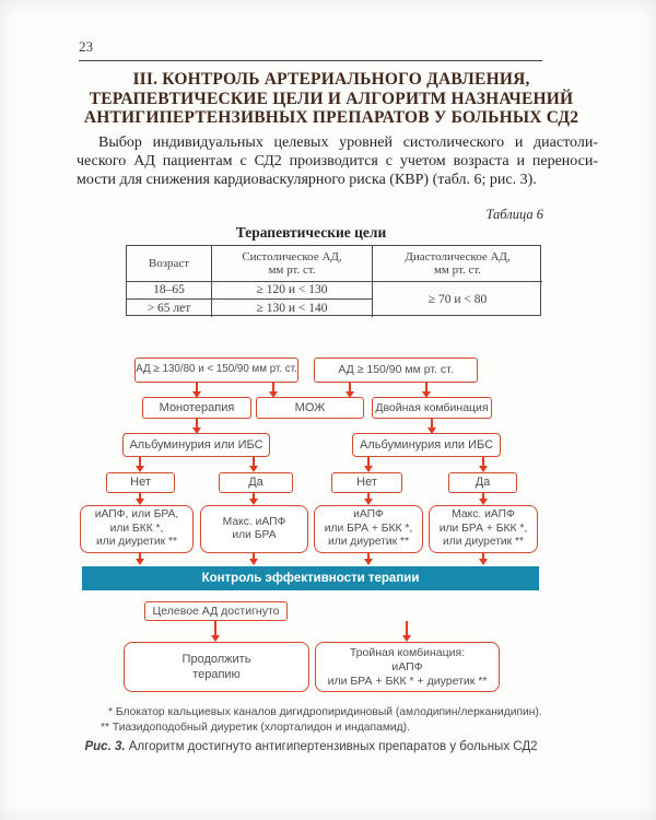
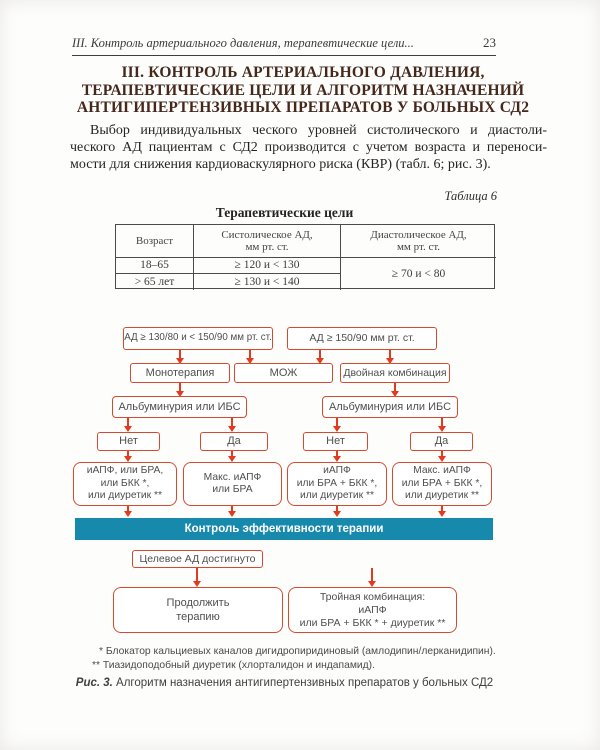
+ III. Контроль артериального давления, терапевтические цели...
  23
  III. КОНТРОЛЬ АРТЕРИАЛЬНОГО ДАВЛЕНИЯ,
  ТЕРАПЕВТИЧЕСКИЕ ЦЕЛИ И АЛГОРИТМ НАЗНАЧЕНИЙ
  АНТИГИПЕРТЕНЗИВНЫХ ПРЕПАРАТОВ У БОЛЬНЫХ СД2
- Выбор индивидуальных целевых уровней систолического и диастоли-
+ Выбор индивидуальных ческого уровней систолического и диастоли-
  ческого АД пациентам с СД2 производится с учетом возраста и переноси-
  мости для снижения кардиоваскулярного риска (КВР) (табл. 6; рис. 3).
  Таблица 6
  Терапевтические цели
  Возраст
  Систолическое АД,
  мм рт. ст.
  Диастолическое АД,
  мм рт. ст.
  18–65
  ≥ 120 и < 130
  ≥ 70 и < 80
  > 65 лет
  ≥ 130 и < 140
  АД ≥ 130/80 и < 150/90 мм рт. ст.
  АД ≥ 150/90 мм рт. ст.
  Монотерапия
  МОЖ
  Двойная комбинация
  Альбуминурия или ИБС
  Альбуминурия или ИБС
  Нет
  Да
  Нет
  Да
  иАПФ, или БРА,
  или БКК *,
  или диуретик **
  Макс. иАПФ
  или БРА
  иАПФ
  или БРА + БКК *,
  или диуретик **
  Макс. иАПФ
  или БРА + БКК *,
  или диуретик **
  Контроль эффективности терапии
  Целевое АД достигнуто
  Продолжить
  терапию
  Тройная комбинация:
  иАПФ
  или БРА + БКК * + диуретик **
  * Блокатор кальциевых каналов дигидропиридиновый (амлодипин/лерканидипин).
  ** Тиазидоподобный диуретик (хлорталидон и индапамид).
- Рис. 3. Алгоритм достигнуто антигипертензивных препаратов у больных СД2
+ Рис. 3. Алгоритм назначения антигипертензивных препаратов у больных СД2
